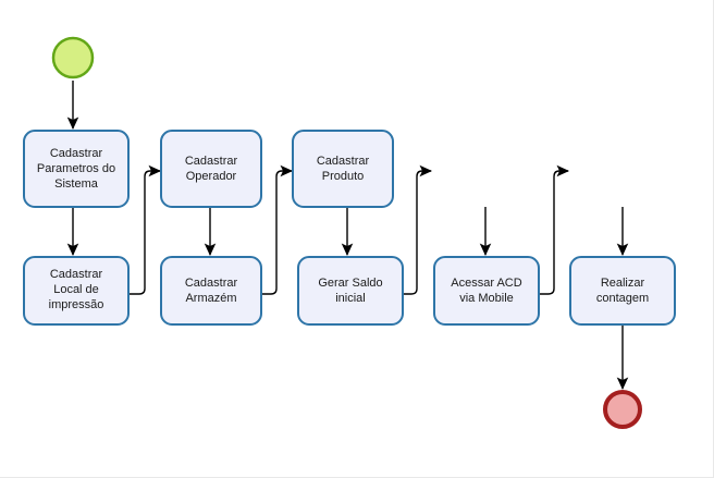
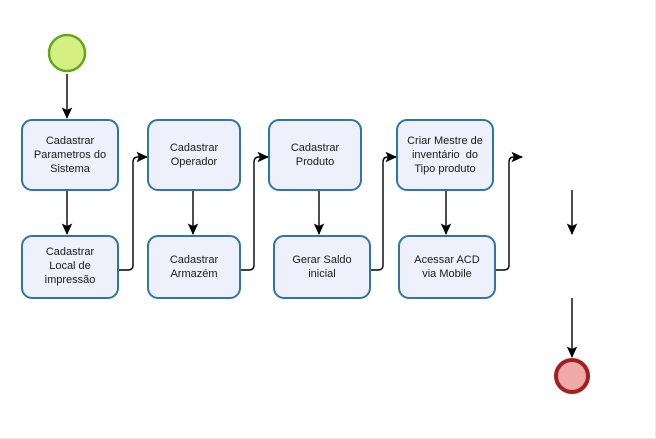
  Cadastrar
  Parametros do
  Sistema
  Cadastrar
  Operador
  Cadastrar
  Produto
+ Criar Mestre de
+ inventário do
+ Tipo produto
  Cadastrar
  Local de
  impressão
  Cadastrar
  Armazém
  Gerar Saldo
  inicial
  Acessar ACD
  via Mobile
- Realizar
- contagem
